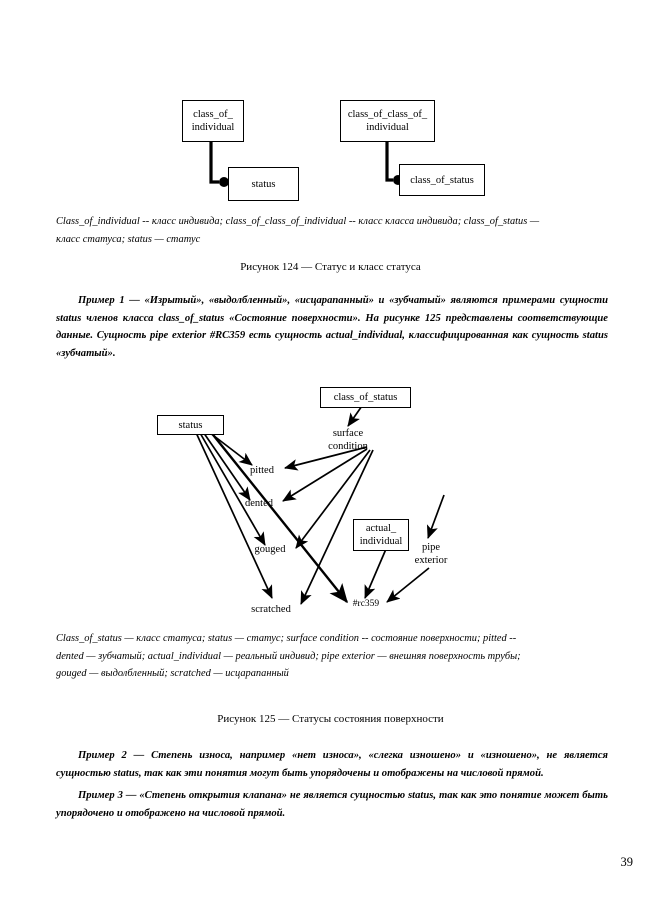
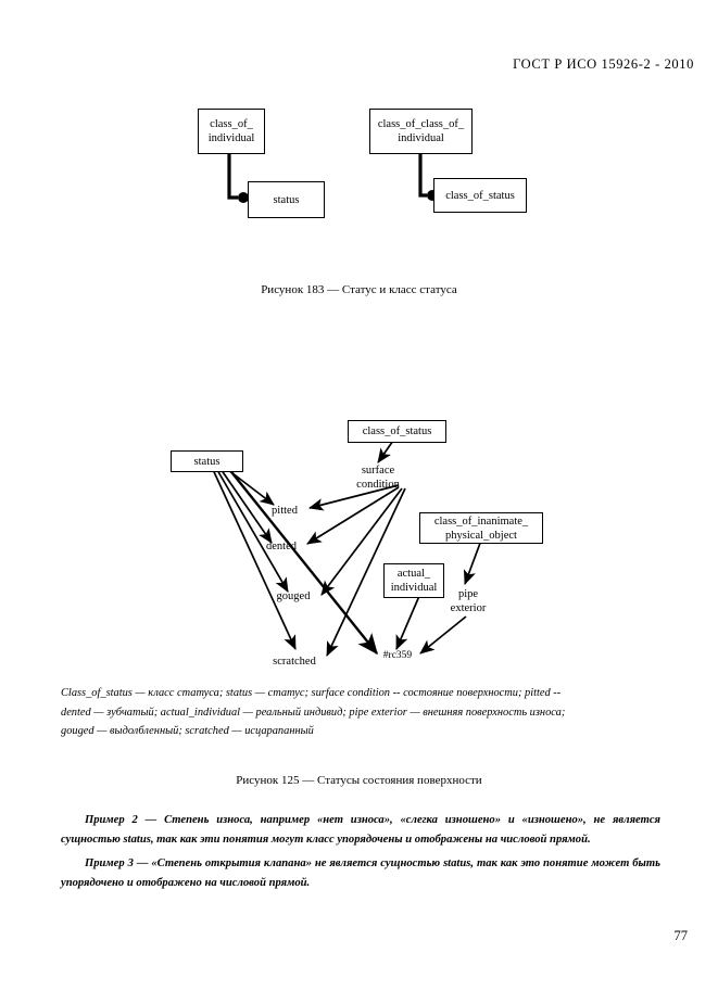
+ ГОСТ Р ИСО 15926-2 - 2010
  class_of_
  individual
  status
  class_of_class_of_
  individual
  class_of_status
- Class_of_individual -- класс индивида; class_of_class_of_individual -- класс класса индивида; class_of_status —
- класс статуса; status — статус
- Рисунок 124 — Статус и класс статуса
+ Рисунок 183 — Статус и класс статуса
- Пример 1 — «Изрытый», «выдолбленный», «исцарапанный» и «зубчатый» являются примерами сущности status членов класса class_of_status «Состояние поверхности». На рисунке 125 представлены соответствующие данные. Сущность pipe exterior #RC359 есть сущность actual_individual, классифицированная как сущность status «зубчатый».
  class_of_status
  status
  surface
  condition
  pitted
  dented
  gouged
  scratched
+ class_of_inanimate_
+ physical_object
  actual_
  individual
  pipe
  exterior
  #rc359
  Class_of_status — класс статуса; status — статус; surface condition -- состояние поверхности; pitted --
- dented — зубчатый; actual_individual — реальный индивид; pipe exterior — внешняя поверхность трубы;
+ dented — зубчатый; actual_individual — реальный индивид; pipe exterior — внешняя поверхность износа;
  gouged — выдолбленный; scratched — исцарапанный
  Рисунок 125 — Статусы состояния поверхности
- Пример 2 — Степень износа, например «нет износа», «слегка изношено» и «изношено», не является сущностью status, так как эти понятия могут быть упорядочены и отображены на числовой прямой.
+ Пример 2 — Степень износа, например «нет износа», «слегка изношено» и «изношено», не является сущностью status, так как эти понятия могут класс упорядочены и отображены на числовой прямой.
  Пример 3 — «Степень открытия клапана» не является сущностью status, так как это понятие может быть упорядочено и отображено на числовой прямой.
- 39
+ 77
